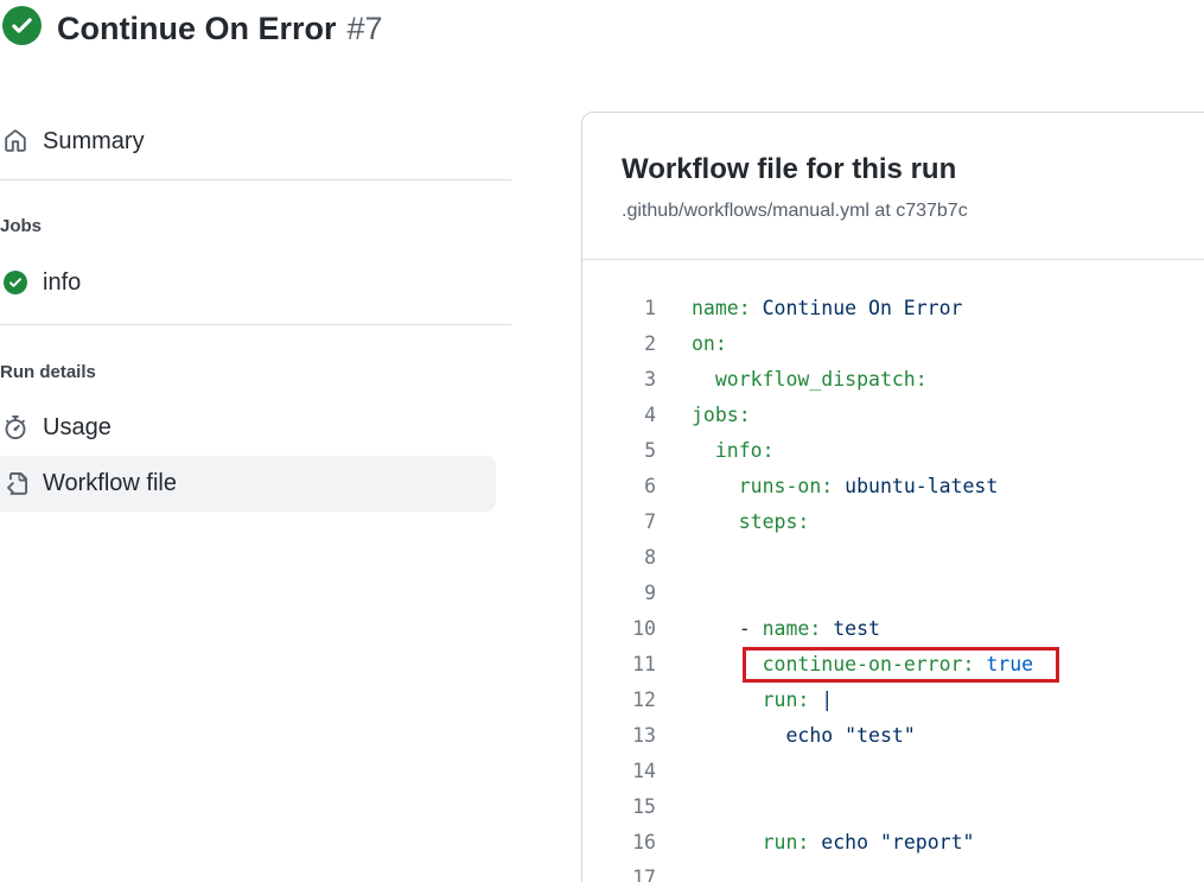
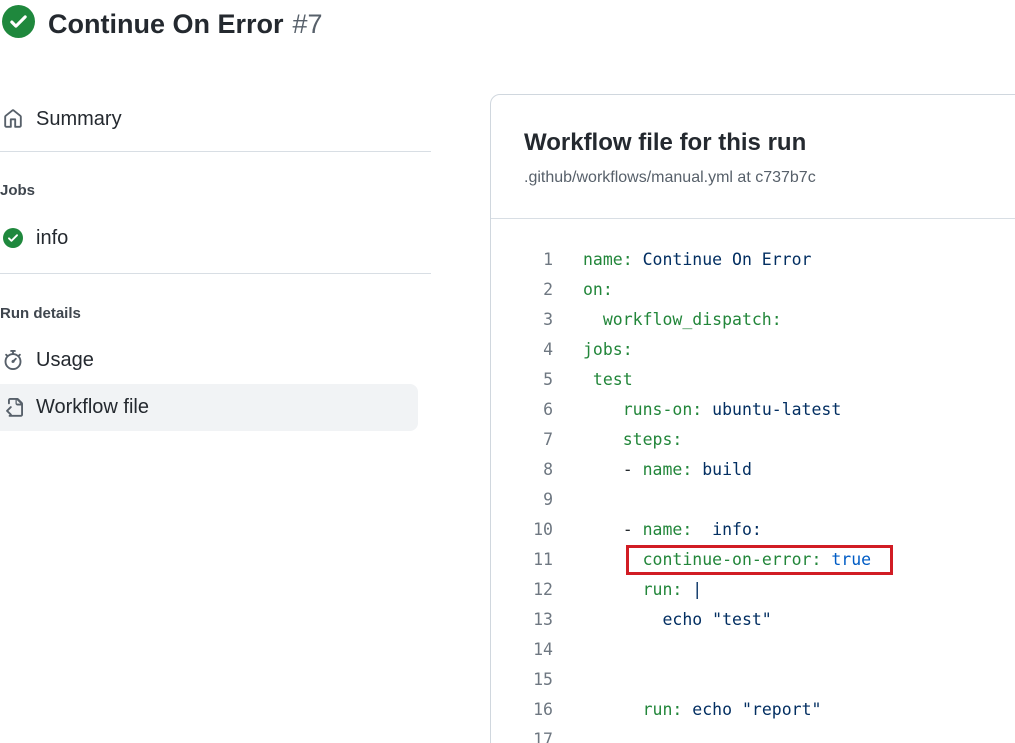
  Continue On Error #7
  Summary
  Jobs
  info
  Run details
  Usage
  Workflow file
  Workflow file for this run
  .github/workflows/manual.yml at c737b7c
  1
  name: Continue On Error
  2
  on:
  3
  workflow_dispatch:
  4
  jobs:
  5
- info:
+ test
  6
  runs-on: ubuntu-latest
  7
  steps:
  8
+ - name: build
  9
  10
- - name: test
+ - name: info:
  11
  continue-on-error: true
  12
  run: |
  13
  echo "test"
  14
  15
  16
  run: echo "report"
  17
